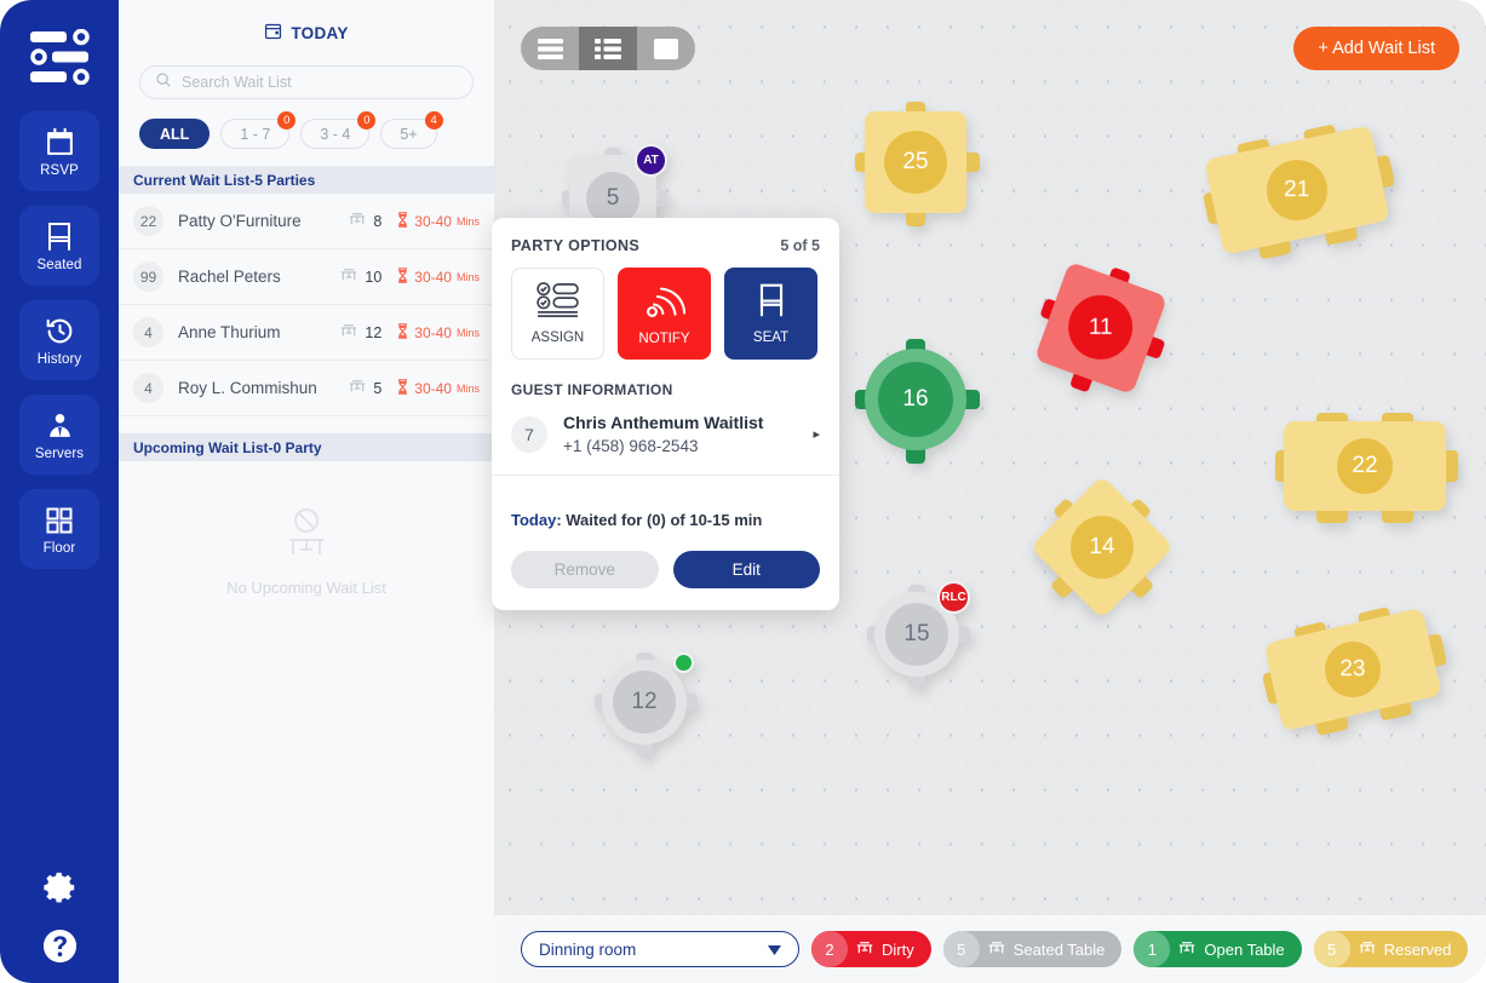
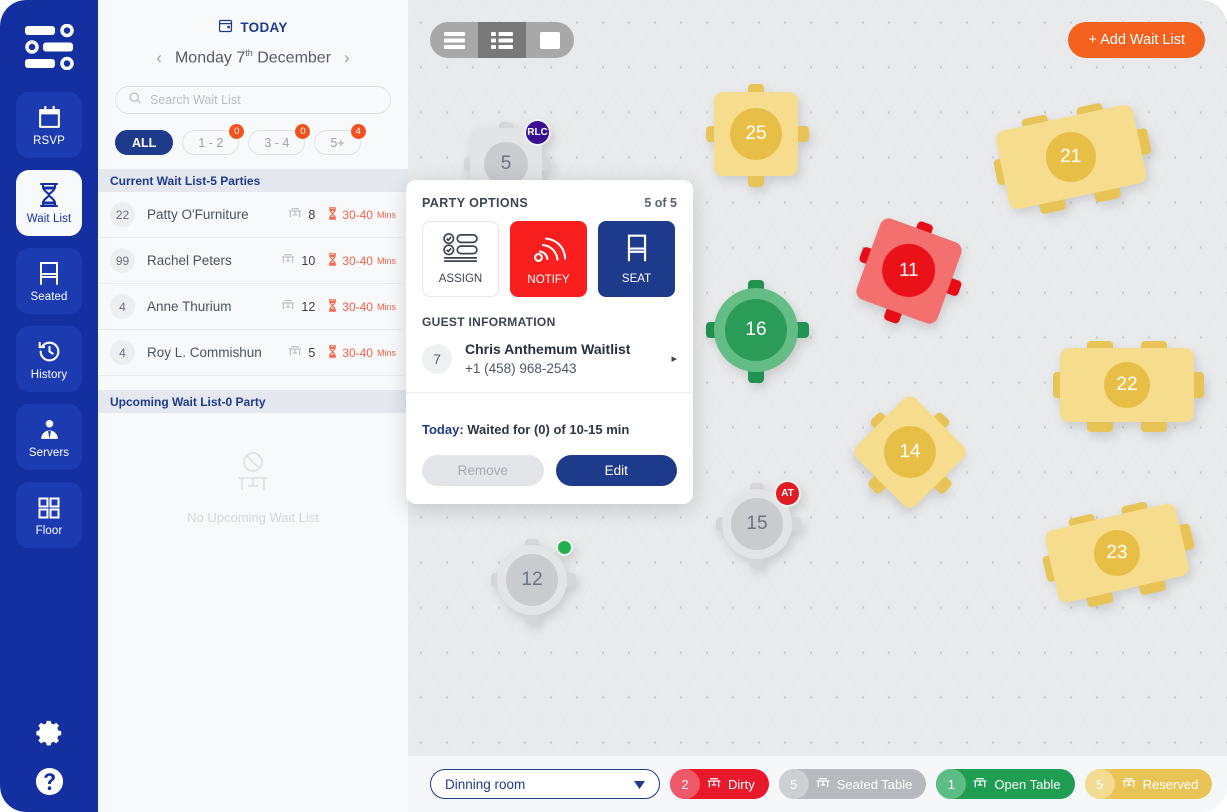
  RSVP
+ Wait List
  Seated
  History
  Servers
  Floor
  TODAY
+ ‹
+ Monday 7th December
+ ›
  Search Wait List
  ALL
- 1 - 7
+ 1 - 2
  0
  3 - 4
  0
  5+
  4
  Current Wait List-5 Parties
  22
  Patty O'Furniture
  8
  30-40
  Mins
  99
  Rachel Peters
  10
  30-40
  Mins
  4
  Anne Thurium
  12
  30-40
  Mins
  4
  Roy L. Commishun
  5
  30-40
  Mins
  Upcoming Wait List-0 Party
  No Upcoming Wait List
  + Add Wait List
  5
- AT
+ RLC
  25
  16
  22
  15
- RLC
+ AT
  12
  PARTY OPTIONS
  5 of 5
  ASSIGN
  NOTIFY
  SEAT
  GUEST INFORMATION
  7
  Chris Anthemum Waitlist
  +1 (458) 968-2543
  ▸
  Today: Waited for (0) of 10-15 min
  Remove
  Edit
  Dinning room
  2
  Dirty
  5
  Seated Table
  1
  Open Table
  5
  Reserved
